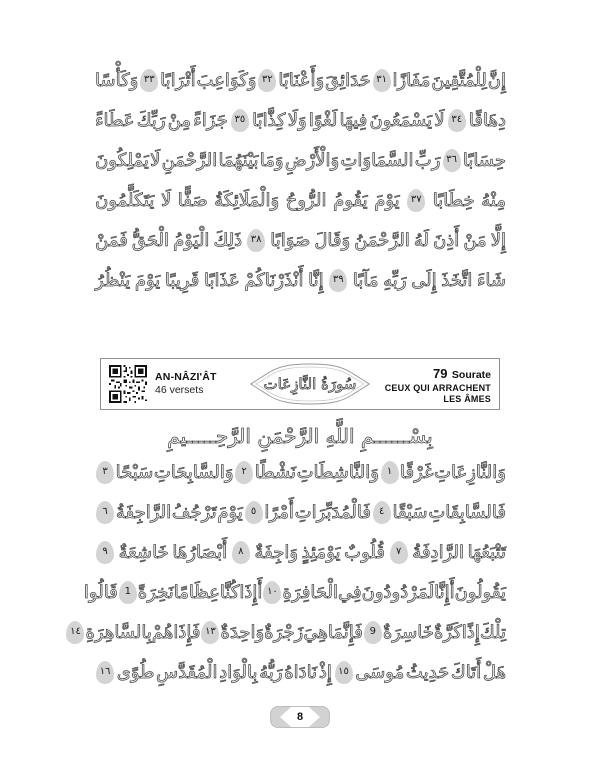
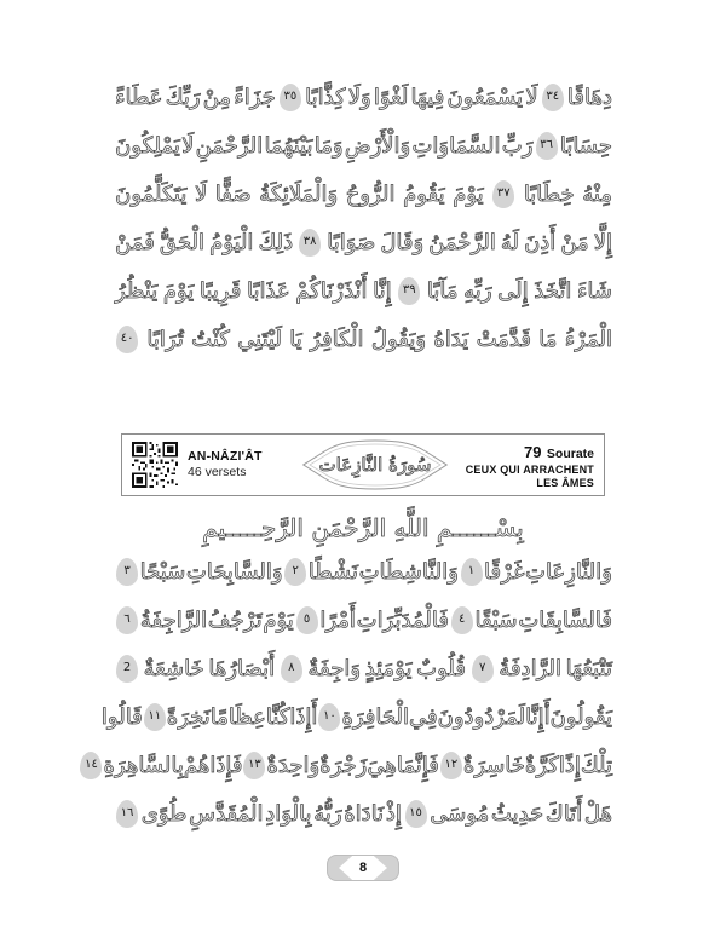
- إِنَّ
- لِلْمُتَّقِينَ
- مَفَازًا
- ٣١
- حَدَائِقَ
- وَأَعْنَابًا
- ٣٢
- وَكَوَاعِبَ
- أَتْرَابًا
- ٣٣
- وَكَأْسًا
  دِهَاقًا
  ٣٤
  لَا
  يَسْمَعُونَ
  فِيهَا
  لَغْوًا
  وَلَا
  كِذَّابًا
  ٣٥
  جَزَاءً
  مِنْ
  رَبِّكَ
  عَطَاءً
  حِسَابًا
  ٣٦
  رَبِّ
  السَّمَاوَاتِ
  وَالْأَرْضِ
  وَمَا
  بَيْنَهُمَا
  الرَّحْمَنِ
  لَا
  يَمْلِكُونَ
  مِنْهُ
  خِطَابًا
  ٣٧
  يَوْمَ
  يَقُومُ
  الرُّوحُ
  وَالْمَلَائِكَةُ
  صَفًّا
  لَا
  يَتَكَلَّمُونَ
  إِلَّا
  مَنْ
  أَذِنَ
  لَهُ
  الرَّحْمَنُ
  وَقَالَ
  صَوَابًا
  ٣٨
  ذَلِكَ
  الْيَوْمُ
  الْحَقُّ
  فَمَنْ
  شَاءَ
  اتَّخَذَ
  إِلَى
  رَبِّهِ
  مَآبًا
  ٣٩
  إِنَّا
  أَنْذَرْنَاكُمْ
  عَذَابًا
  قَرِيبًا
  يَوْمَ
  يَنْظُرُ
+ الْمَرْءُ
+ مَا
+ قَدَّمَتْ
+ يَدَاهُ
+ وَيَقُولُ
+ الْكَافِرُ
+ يَا
+ لَيْتَنِي
+ كُنْتُ
+ تُرَابًا
+ ٤٠
  AN-NÂZI'ÂT
  46 versets
  سُورَةُ النَّازِعَات
  79 Sourate
  CEUX QUI ARRACHENT
  LES ÂMES
  بِسْــــــمِ اللَّهِ الرَّحْمَنِ الرَّحِـــــيمِ
  وَالنَّازِعَاتِ
  غَرْقًا
  ١
  وَالنَّاشِطَاتِ
  نَشْطًا
  ٢
  وَالسَّابِحَاتِ
  سَبْحًا
  ٣
  فَالسَّابِقَاتِ
  سَبْقًا
  ٤
  فَالْمُدَبِّرَاتِ
  أَمْرًا
  ٥
  يَوْمَ
  تَرْجُفُ
  الرَّاجِفَةُ
  ٦
  تَتْبَعُهَا
  الرَّادِفَةُ
  ٧
  قُلُوبٌ
  يَوْمَئِذٍ
  وَاجِفَةٌ
  ٨
  أَبْصَارُهَا
  خَاشِعَةٌ
- ٩
+ 2
  يَقُولُونَ
  أَإِنَّا
  لَمَرْدُودُونَ
  فِي
  الْحَافِرَةِ
  ١٠
  أَإِذَا
  كُنَّا
  عِظَامًا
  نَخِرَةً
- 1
+ ١١
  قَالُوا
  تِلْكَ
  إِذًا
  كَرَّةٌ
  خَاسِرَةٌ
- 9
+ ١٢
  فَإِنَّمَا
  هِيَ
  زَجْرَةٌ
  وَاحِدَةٌ
  ١٣
  فَإِذَا
  هُمْ
  بِالسَّاهِرَةِ
  ١٤
  هَلْ
  أَتَاكَ
  حَدِيثُ
  مُوسَى
  ١٥
  إِذْ
  نَادَاهُ
  رَبُّهُ
  بِالْوَادِ
  الْمُقَدَّسِ
  طُوًى
  ١٦
  8
